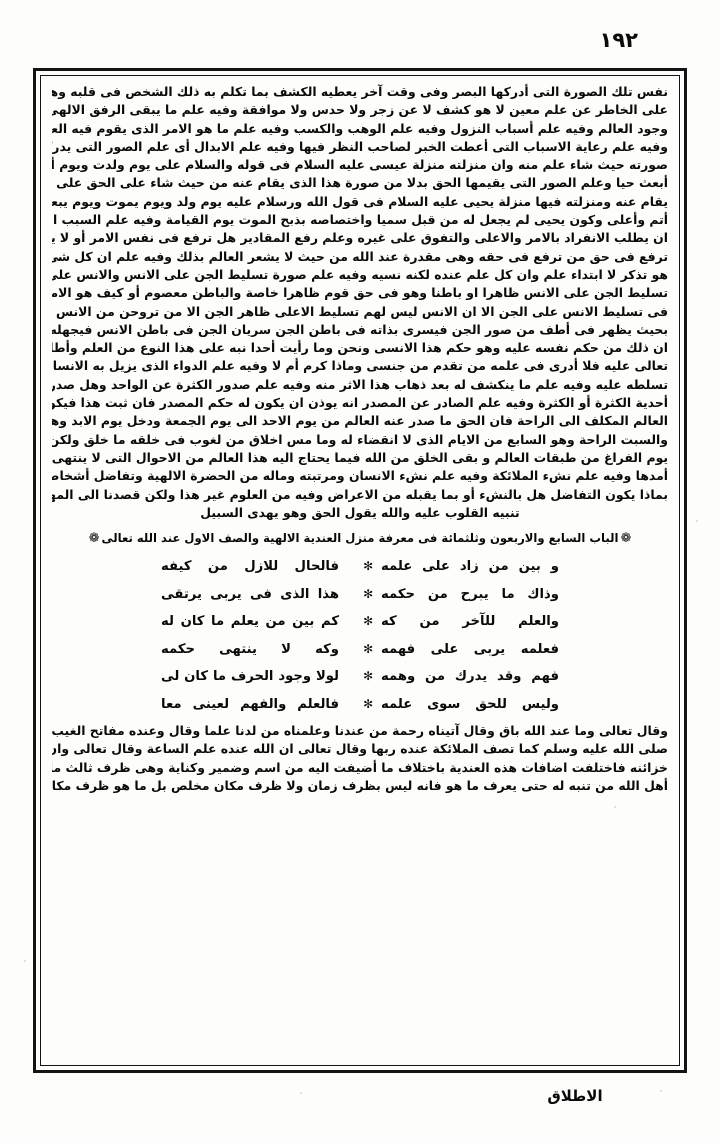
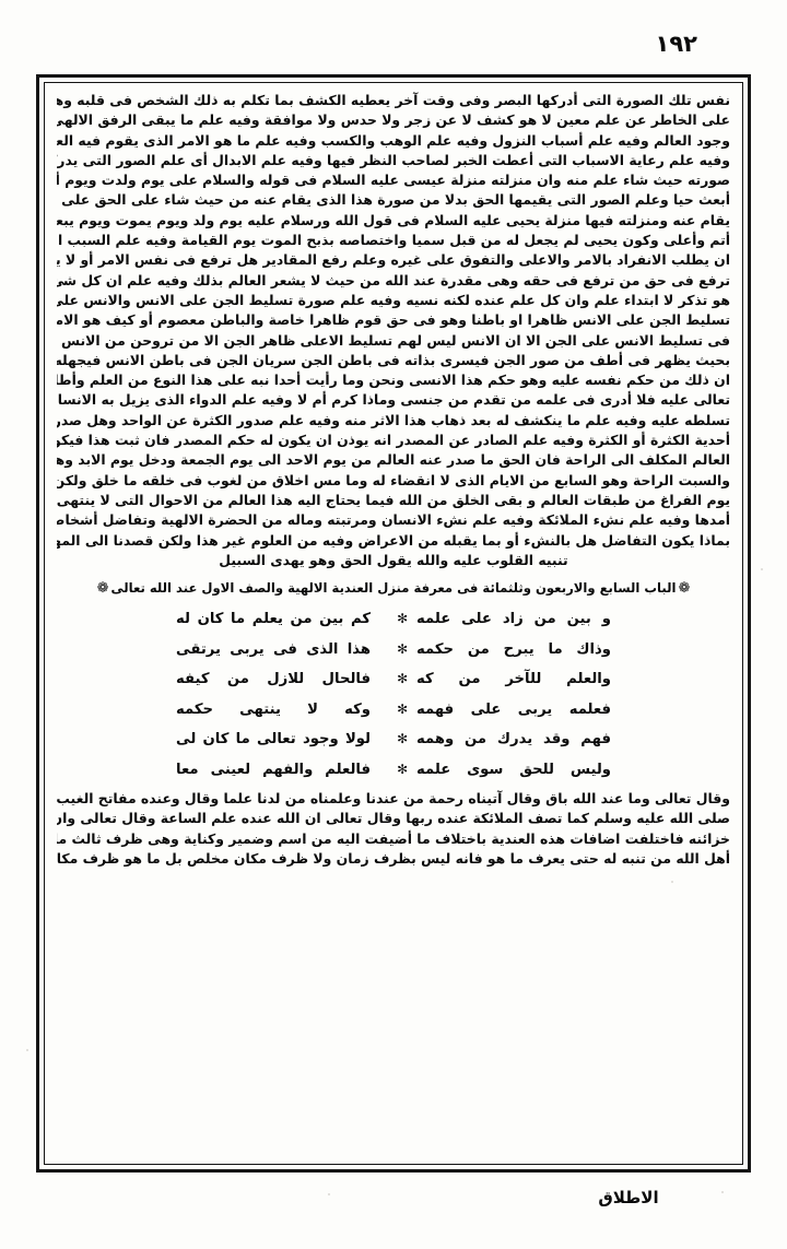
  ١٩٢
  نفس تلك الصورة التى أدركها البصر وفى وقت آخر يعطيه الكشف بما تكلم به ذلك الشخص فى قلبه وه
  على الخاطر عن علم معين لا هو كشف لا عن زجر ولا حدس ولا موافقة وفيه علم ما يبقى الرفق الالهى
  وجود العالم وفيه علم أسباب النزول وفيه علم الوهب والكسب وفيه علم ما هو الامر الذى يقوم فيه الع
  وفيه علم رعاية الاسباب التى أعطت الخبر لصاحب النظر فيها وفيه علم الابدال أى علم الصور التى يدر
  صورته حيث شاء علم منه وان منزلته منزلة عيسى عليه السلام فى قوله والسلام على يوم ولدت ويوم أ
  أبعث حيا وعلم الصور التى يقيمها الحق بدلا من صورة هذا الذى يقام عنه من حيث شاء على الحق على
  يقام عنه ومنزلته فيها منزلة يحيى عليه السلام فى قول الله ورسلام عليه يوم ولد ويوم يموت ويوم يبع
  أتم وأعلى وكون يحيى لم يجعل له من قبل سميا واختصاصه بذبح الموت يوم القيامة وفيه علم السبب ا
  ان يطلب الانفراد بالامر والاعلى والتفوق على غيره وعلم رفع المقادير هل ترفع فى نفس الامر أو لا ي
  ترفع فى حق من ترفع فى حقه وهى مقدرة عند الله من حيث لا يشعر العالم بذلك وفيه علم ان كل شئ
  هو تذكر لا ابتداء علم وان كل علم عنده لكنه نسيه وفيه علم صورة تسليط الجن على الانس والانس على
  تسليط الجن على الانس ظاهرا او باطنا وهو فى حق قوم ظاهرا خاصة والباطن معصوم أو كيف هو الام
  فى تسليط الانس على الجن الا ان الانس ليس لهم تسليط الاعلى ظاهر الجن الا من تروحن من الانس
  بحيث يظهر فى أطف من صور الجن فيسرى بذاته فى باطن الجن سريان الجن فى باطن الانس فيجهله
  ان ذلك من حكم نفسه عليه وهو حكم هذا الانسى ونحن وما رأيت أحدا نبه على هذا النوع من العلم وأطل
  تعالى عليه فلا أدرى فى علمه من تقدم من جنسى وماذا كرم أم لا وفيه علم الدواء الذى يزيل به الانسا
  تسلطه عليه وفيه علم ما ينكشف له بعد ذهاب هذا الاثر منه وفيه علم صدور الكثرة عن الواحد وهل صدر
  أحدية الكثرة أو الكثرة وفيه علم الصادر عن المصدر انه يوذن ان يكون له حكم المصدر فان ثبت هذا فيكو
  العالم المكلف الى الراحة فان الحق ما صدر عنه العالم من يوم الاحد الى يوم الجمعة ودخل يوم الابد وه
  والسبت الراحة وهو السابع من الايام الذى لا انقضاء له وما مس اخلاق من لغوب فى خلقه ما خلق ولكن
  يوم الفراغ من طبقات العالم و بقى الخلق من الله فيما يحتاج اليه هذا العالم من الاحوال التى لا ينتهى
  أمدها وفيه علم نشء الملائكة وفيه علم نشء الانسان ومرتبته وماله من الحضرة الالهية وتفاضل أشخاص
  بماذا يكون التفاضل هل بالنشء أو بما يقبله من الاعراض وفيه من العلوم غير هذا ولكن قصدنا الى المه
  تنبيه القلوب عليه والله يقول الحق وهو يهدى السبيل
  ❁الباب السابع والاربعون وثلثمائة فى معرفة منزل العندية الالهية والصف الاول عند الله تعالى❁
  و بين من زاد على علمه
  ✻
- فالحال للازل من كيفه
+ كم بين من يعلم ما كان له
  وذاك ما يبرح من حكمه
  ✻
  هذا الذى فى يربى يرتقى
  والعلم للآخر من كه
  ✻
- كم بين من يعلم ما كان له
+ فالحال للازل من كيفه
  فعلمه يربى على فهمه
  ✻
  وكه لا ينتهى حكمه
  فهم وقد يدرك من وهمه
  ✻
- لولا وجود الحرف ما كان لى
+ لولا وجود تعالى ما كان لى
  وليس للحق سوى علمه
  ✻
  فالعلم والفهم لعينى معا
  وقال تعالى وما عند الله باق وقال آتيناه رحمة من عندنا وعلمناه من لدنا علما وقال وعنده مفاتح الغيب
  صلى الله عليه وسلم كما تصف الملائكة عنده ربها وقال تعالى ان الله عنده علم الساعة وقال تعالى وان
  خزائنه فاختلفت اضافات هذه العندية باختلاف ما أضيفت اليه من اسم وضمير وكناية وهى ظرف ثالث ما
  أهل الله من تنبه له حتى يعرف ما هو فانه ليس بظرف زمان ولا ظرف مكان مخلص بل ما هو ظرف مكا
  الاطلاق
